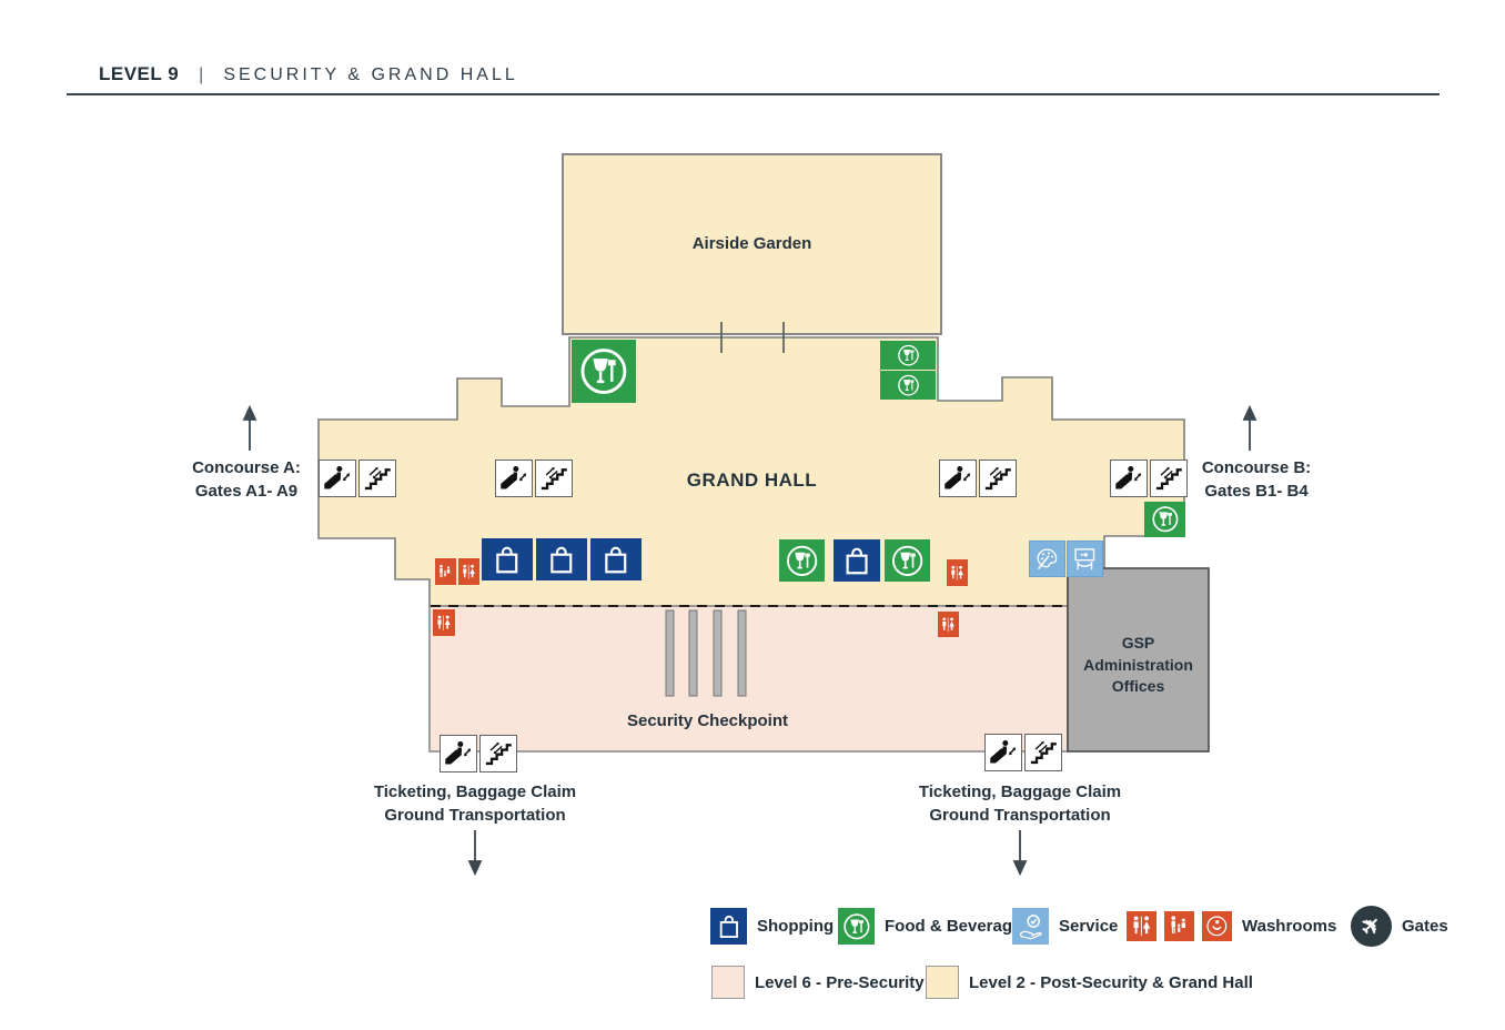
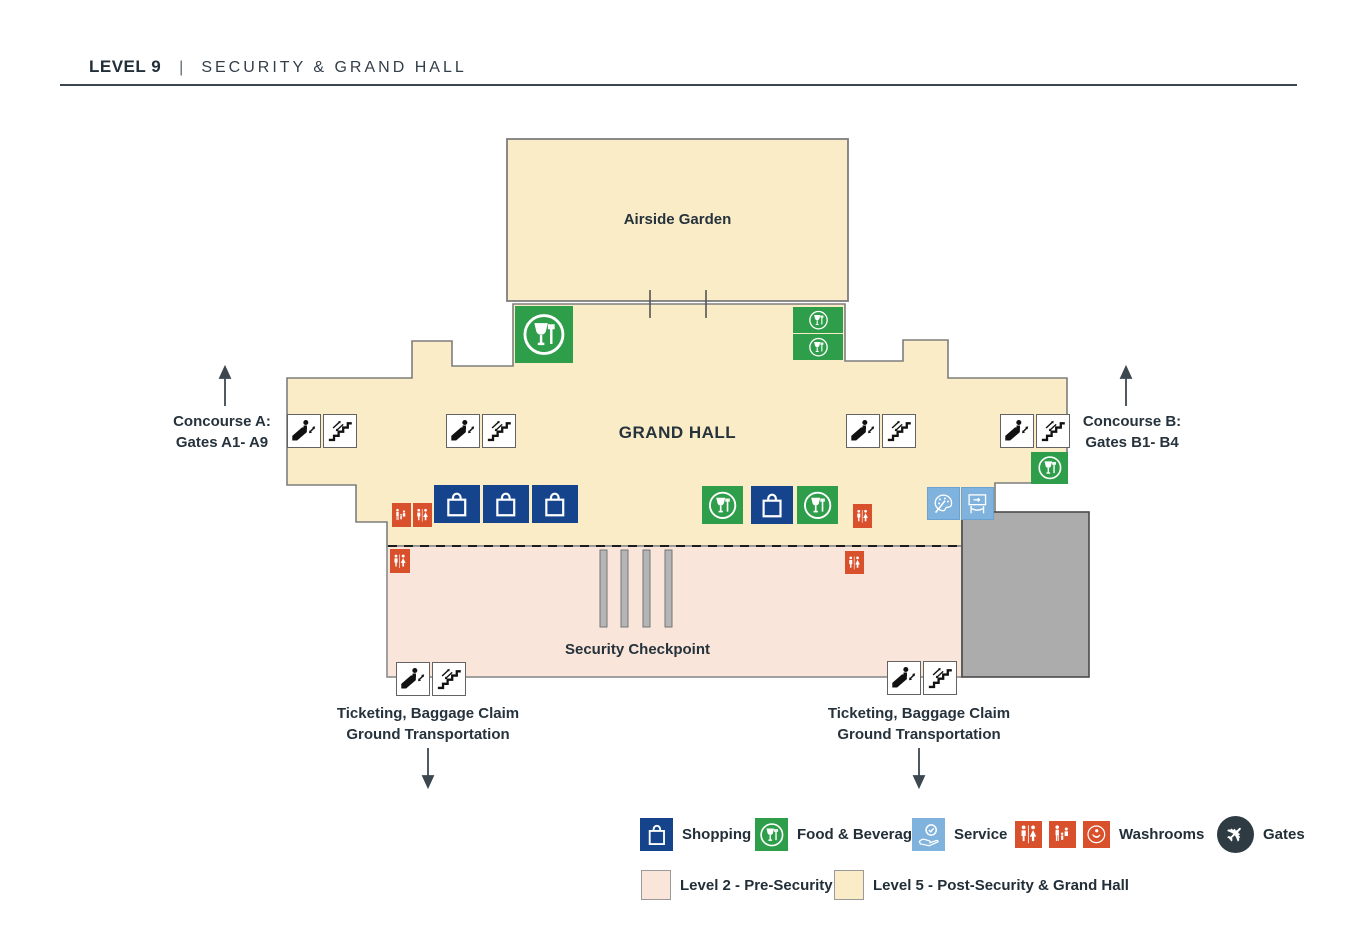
  LEVEL 9
  |
  SECURITY & GRAND HALL
  Airside Garden
  GRAND HALL
  Security Checkpoint
- GSP
- Administration
- Offices
  Concourse A:
  Gates A1- A9
  Concourse B:
  Gates B1- B4
  Ticketing, Baggage Claim
  Ground Transportation
  Ticketing, Baggage Claim
  Ground Transportation
  Shopping
  Food & Beverag
  Service
  Washrooms
  Gates
- Level 6 - Pre-Security
+ Level 2 - Pre-Security
- Level 2 - Post-Security & Grand Hall
+ Level 5 - Post-Security & Grand Hall
